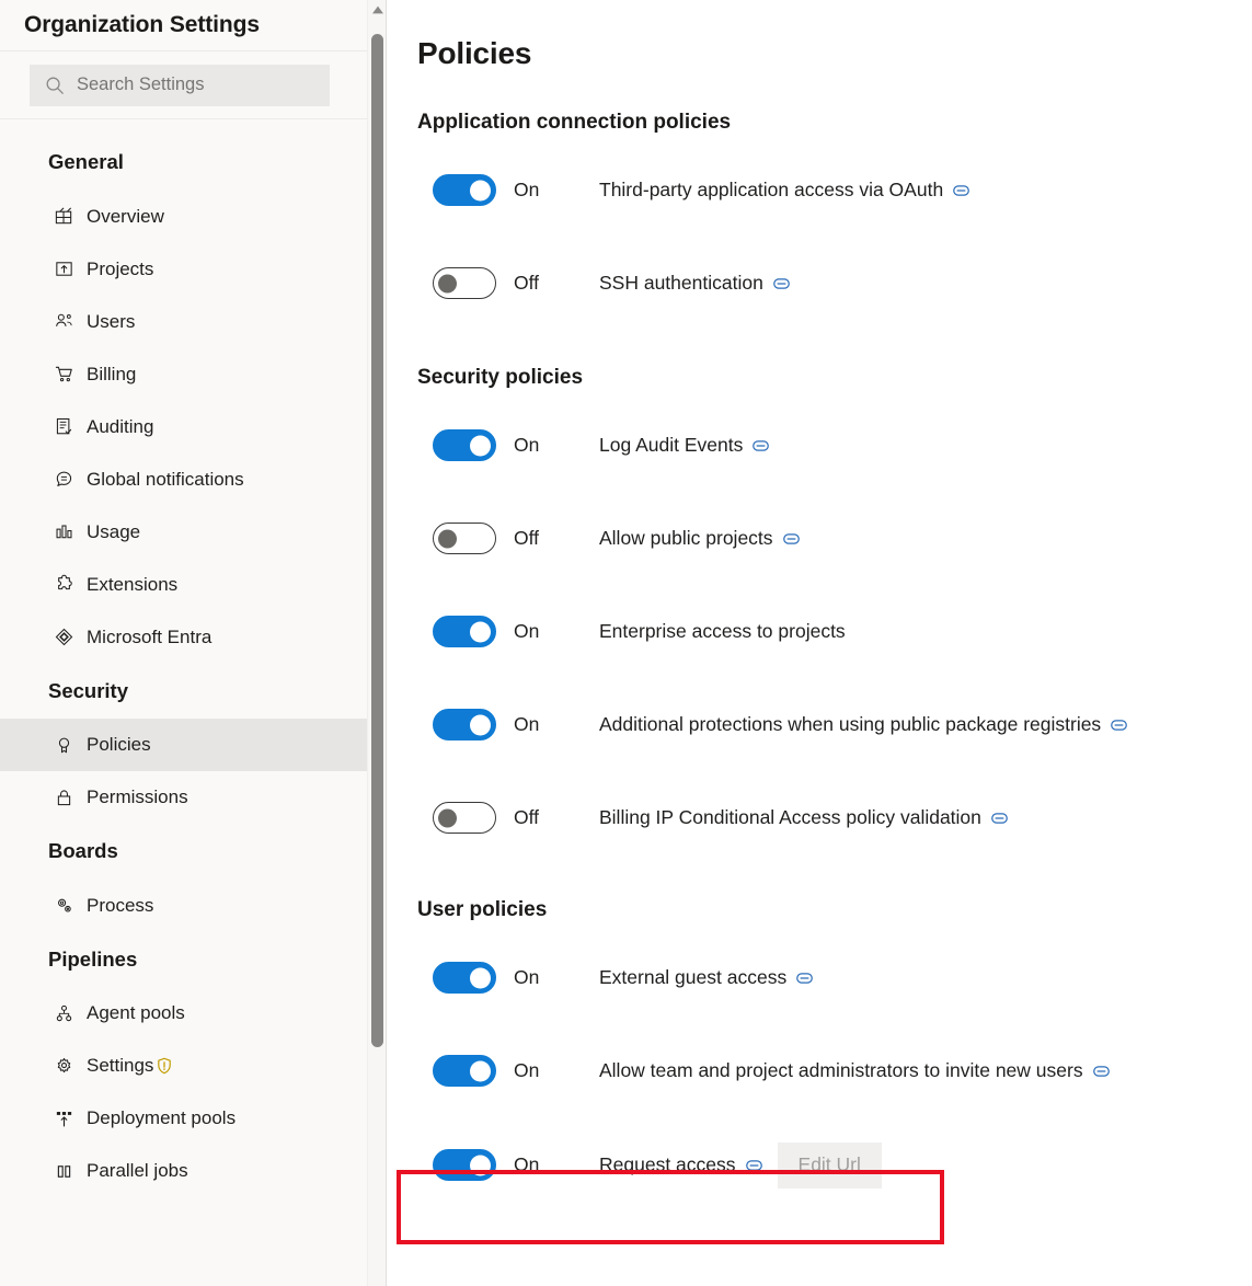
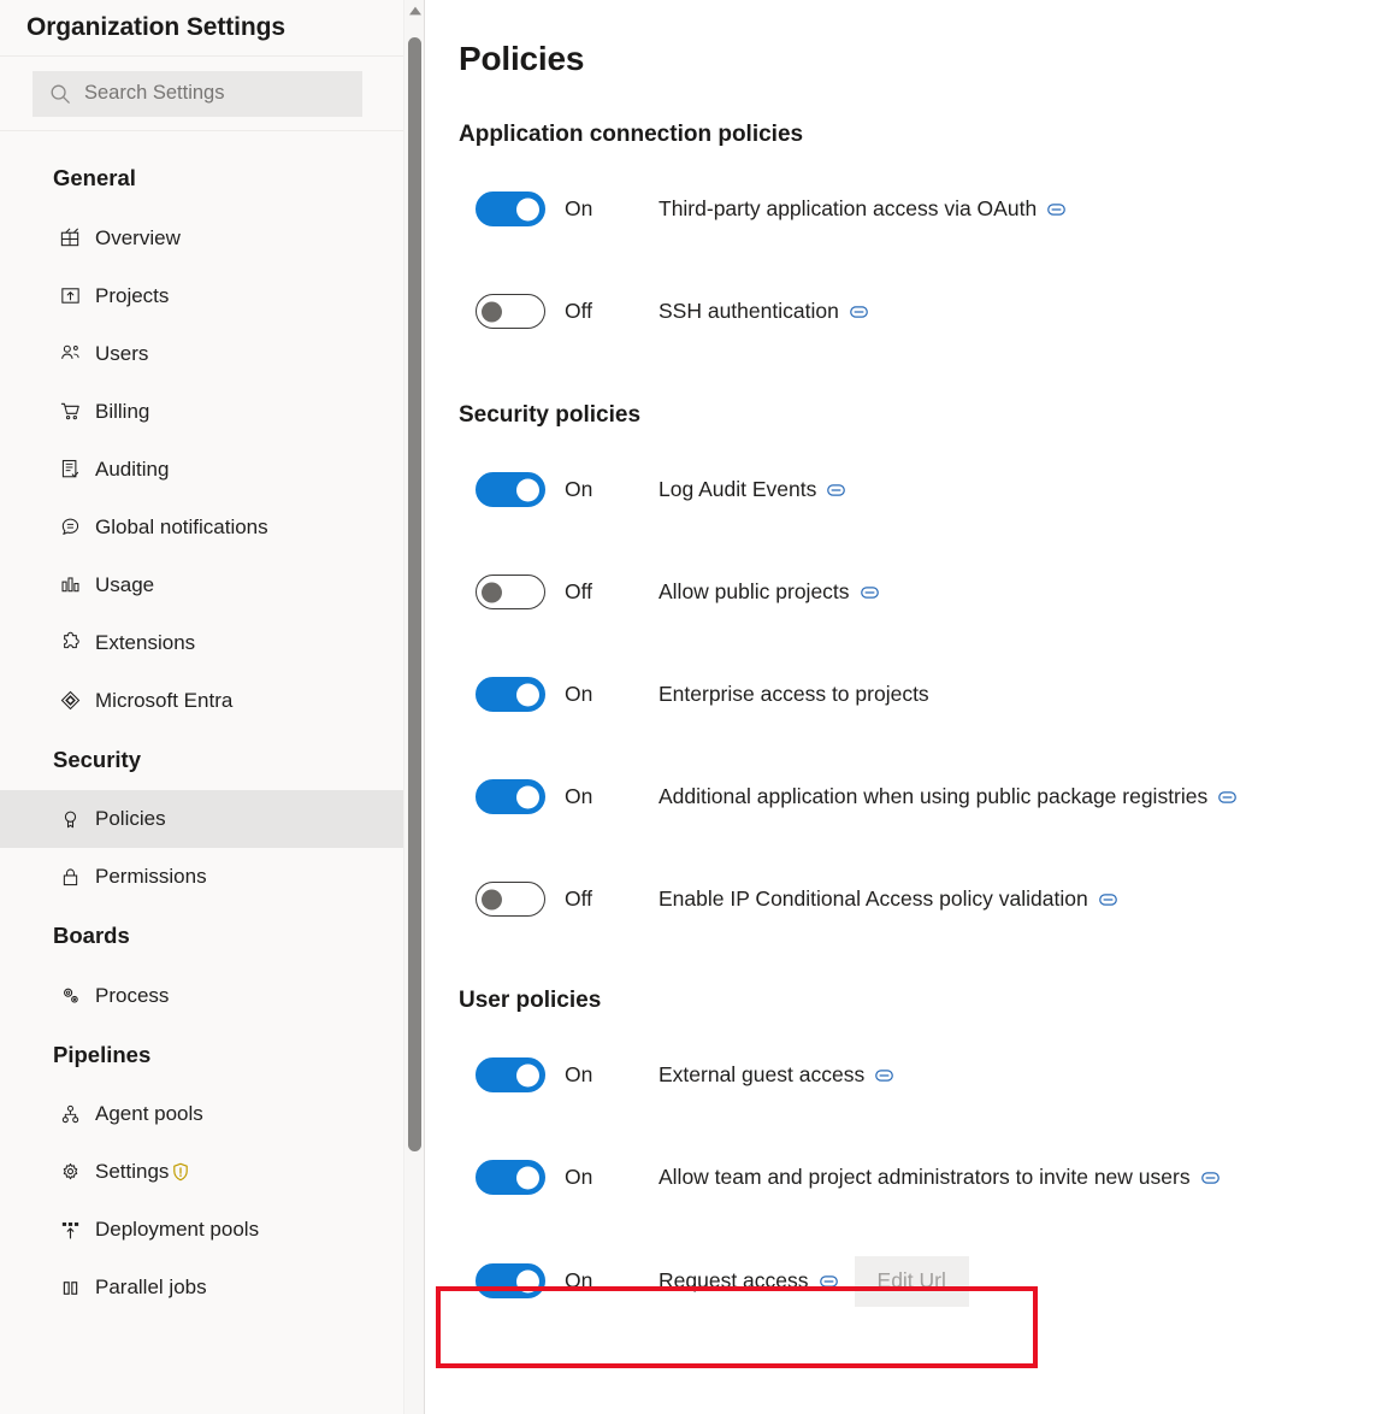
  Organization Settings
  Search Settings
  General
  Overview
  Projects
  Users
  Billing
  Auditing
  Global notifications
  Usage
  Extensions
  Microsoft Entra
  Security
  Policies
  Permissions
  Boards
  Process
  Pipelines
  Agent pools
  Settings
  Deployment pools
  Parallel jobs
  Policies
  Application connection policies
  On
  Third-party application access via OAuth
  Off
  SSH authentication
  Security policies
  On
  Log Audit Events
  Off
  Allow public projects
  On
  Enterprise access to projects
  On
- Additional protections when using public package registries
+ Additional application when using public package registries
  Off
- Billing IP Conditional Access policy validation
+ Enable IP Conditional Access policy validation
  User policies
  On
  External guest access
  On
  Allow team and project administrators to invite new users
  On
  Request access
  Edit Url
